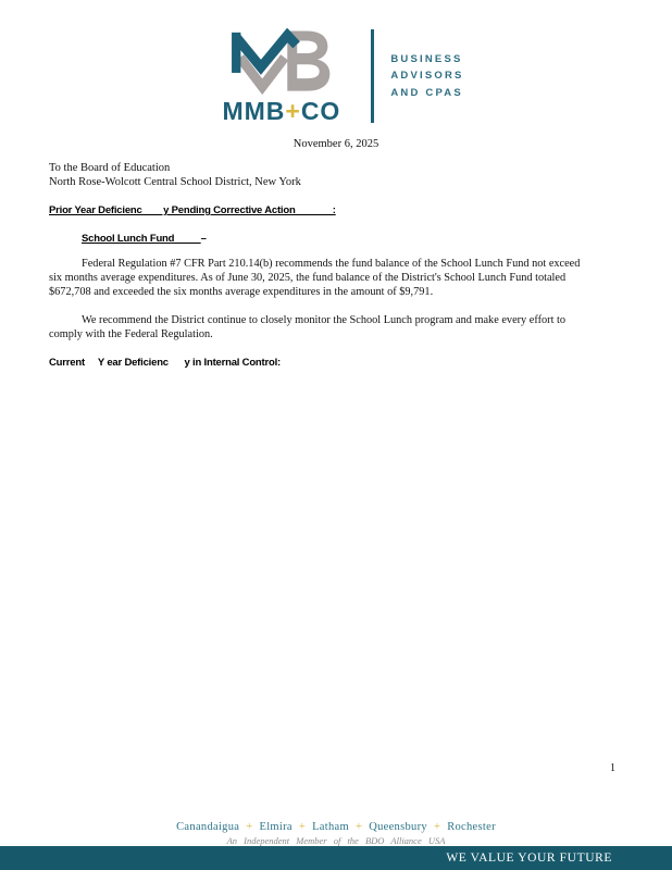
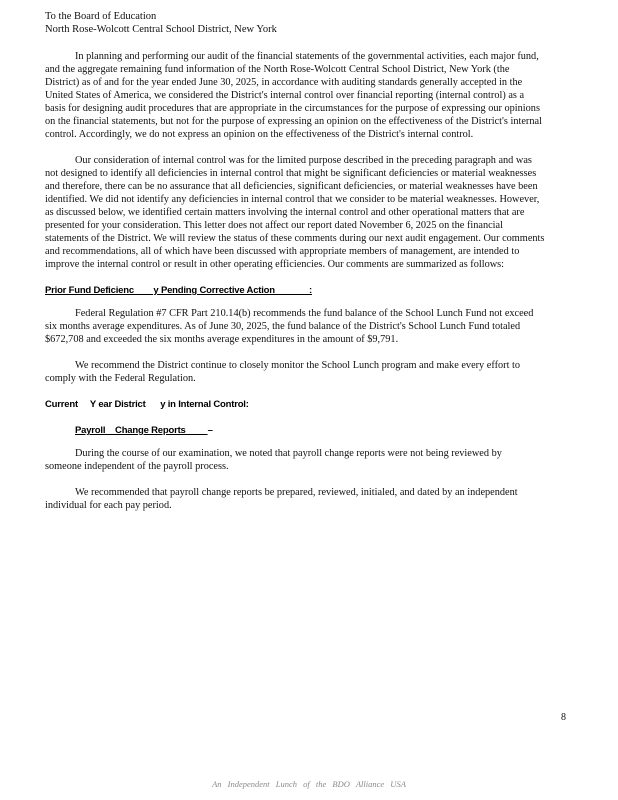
- MMB+CO
- BUSINESS
- ADVISORS
- AND CPAS
- November 6, 2025
  To the Board of Education
  North Rose-Wolcott Central School District, New York
+ In planning and performing our audit of the financial statements of the governmental activities, each major fund,
+ and the aggregate remaining fund information of the North Rose-Wolcott Central School District, New York (the
+ District) as of and for the year ended June 30, 2025, in accordance with auditing standards generally accepted in the
+ United States of America, we considered the District's internal control over financial reporting (internal control) as a
+ basis for designing audit procedures that are appropriate in the circumstances for the purpose of expressing our opinions
+ on the financial statements, but not for the purpose of expressing an opinion on the effectiveness of the District's internal
+ control. Accordingly, we do not express an opinion on the effectiveness of the District's internal control.
+ Our consideration of internal control was for the limited purpose described in the preceding paragraph and was
+ not designed to identify all deficiencies in internal control that might be significant deficiencies or material weaknesses
+ and therefore, there can be no assurance that all deficiencies, significant deficiencies, or material weaknesses have been
+ identified. We did not identify any deficiencies in internal control that we consider to be material weaknesses. However,
+ as discussed below, we identified certain matters involving the internal control and other operational matters that are
+ presented for your consideration. This letter does not affect our report dated November 6, 2025 on the financial
+ statements of the District. We will review the status of these comments during our next audit engagement. Our comments
+ and recommendations, all of which have been discussed with appropriate members of management, are intended to
+ improve the internal control or result in other operating efficiencies. Our comments are summarized as follows:
- Prior Year Deficienc y Pending Corrective Action :
+ Prior Fund Deficienc y Pending Corrective Action :
- School Lunch Fund –
  Federal Regulation #7 CFR Part 210.14(b) recommends the fund balance of the School Lunch Fund not exceed
  six months average expenditures. As of June 30, 2025, the fund balance of the District's School Lunch Fund totaled
  $672,708 and exceeded the six months average expenditures in the amount of $9,791.
  We recommend the District continue to closely monitor the School Lunch program and make every effort to
  comply with the Federal Regulation.
- Current Y ear Deficienc y in Internal Control:
+ Current Y ear District y in Internal Control:
+ Payroll Change Reports –
+ During the course of our examination, we noted that payroll change reports were not being reviewed by
+ someone independent of the payroll process.
+ We recommended that payroll change reports be prepared, reviewed, initialed, and dated by an independent
+ individual for each pay period.
- 1
+ 8
- Canandaigua + Elmira + Latham + Queensbury + Rochester
- An Independent Member of the BDO Alliance USA
+ An Independent Lunch of the BDO Alliance USA
- WE VALUE YOUR FUTURE
